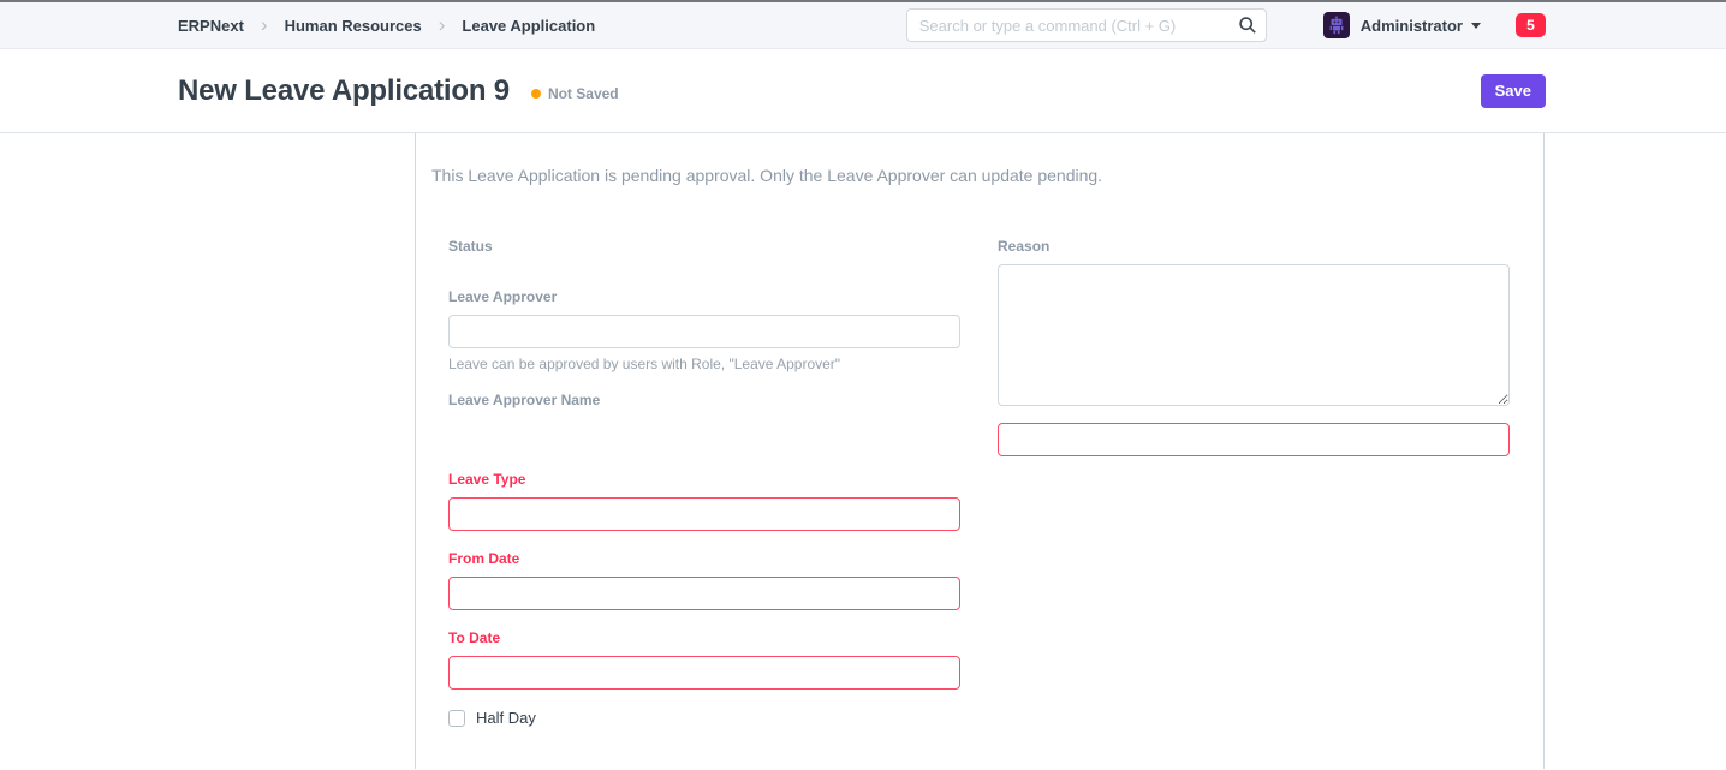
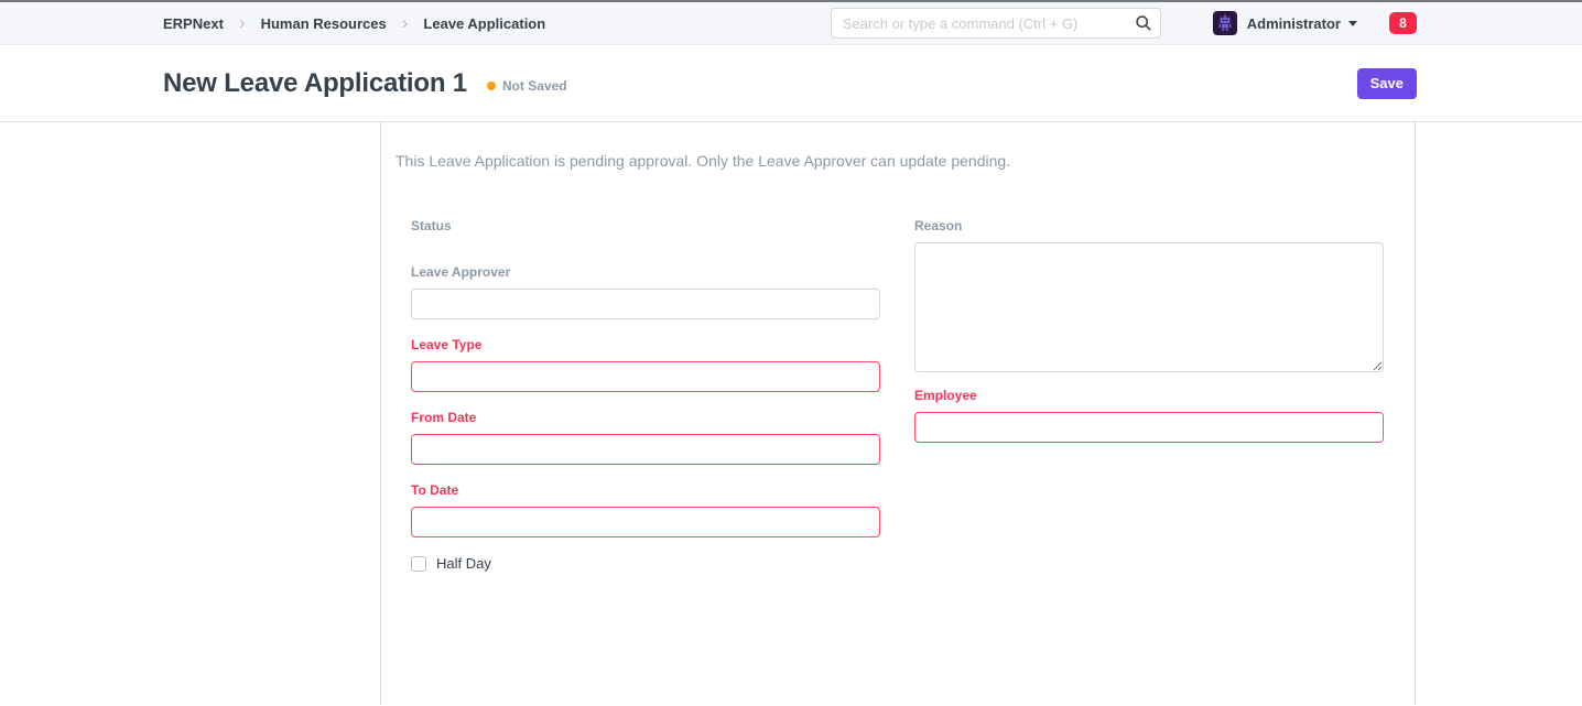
  ERPNext
  ›
  Human Resources
  ›
  Leave Application
  Search or type a command (Ctrl + G)
  Administrator
- 5
+ 8
- New Leave Application 9
+ New Leave Application 1
  Not Saved
  Save
  This Leave Application is pending approval. Only the Leave Approver can update pending.
  Status
  Leave Approver
- Leave can be approved by users with Role, "Leave Approver"
- Leave Approver Name
  Leave Type
  From Date
  To Date
  Half Day
  Reason
+ Employee
